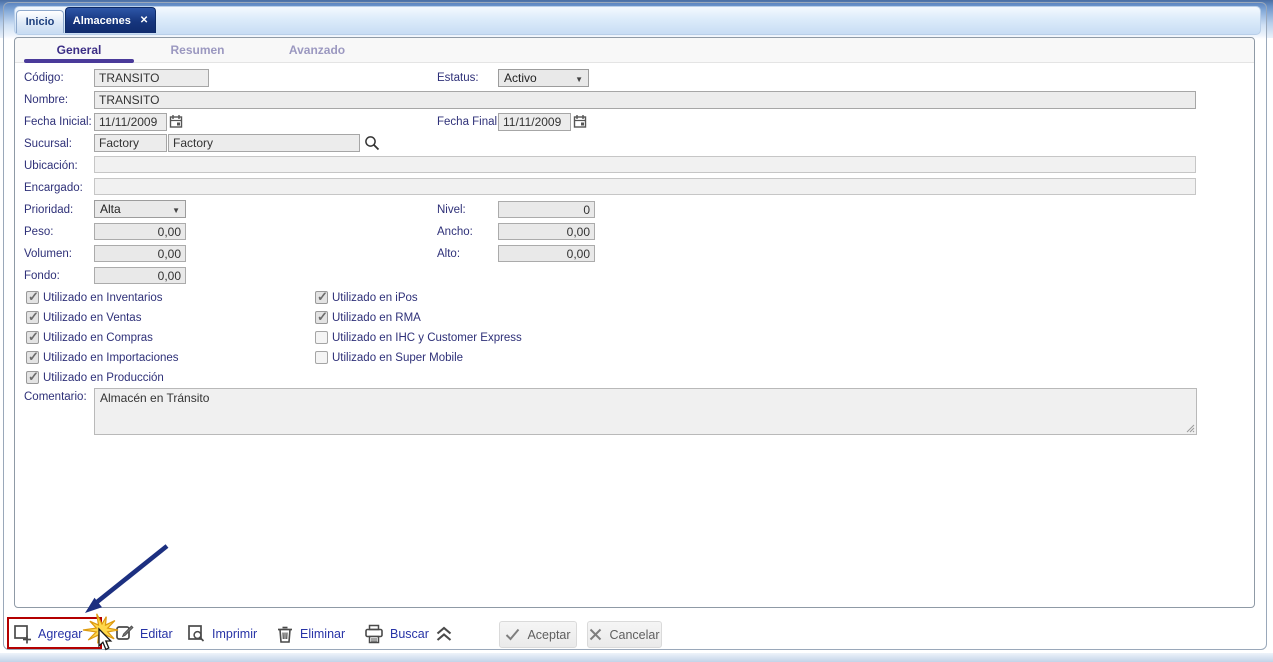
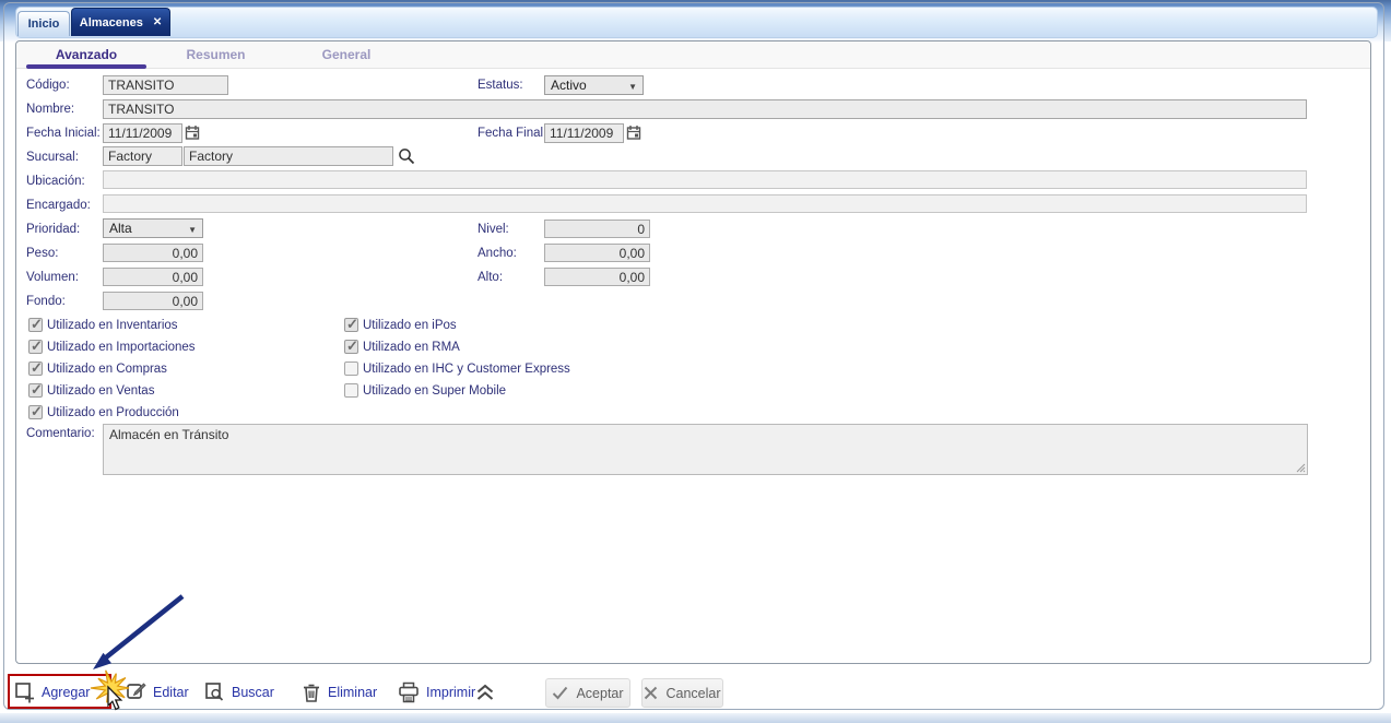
  Inicio
  Almacenes
  ✕
- General
+ Avanzado
  Resumen
- Avanzado
+ General
  Código:
  TRANSITO
  Estatus:
  Activo
  Nombre:
  TRANSITO
  Fecha Inicial:
  11/11/2009
  Fecha Final
  11/11/2009
  Sucursal:
  Factory
  Factory
  Ubicación:
  Encargado:
  Prioridad:
  Alta
  Nivel:
  0
  Peso:
  0,00
  Ancho:
  0,00
  Volumen:
  0,00
  Alto:
  0,00
  Fondo:
  0,00
  Utilizado en Inventarios
- Utilizado en Ventas
+ Utilizado en Importaciones
  Utilizado en Compras
- Utilizado en Importaciones
+ Utilizado en Ventas
  Utilizado en Producción
  Utilizado en iPos
  Utilizado en RMA
  Utilizado en IHC y Customer Express
  Utilizado en Super Mobile
  Comentario:
  Almacén en Tránsito
  Agregar
  Editar
- Imprimir
+ Buscar
  Eliminar
- Buscar
+ Imprimir
  Aceptar
  Cancelar
